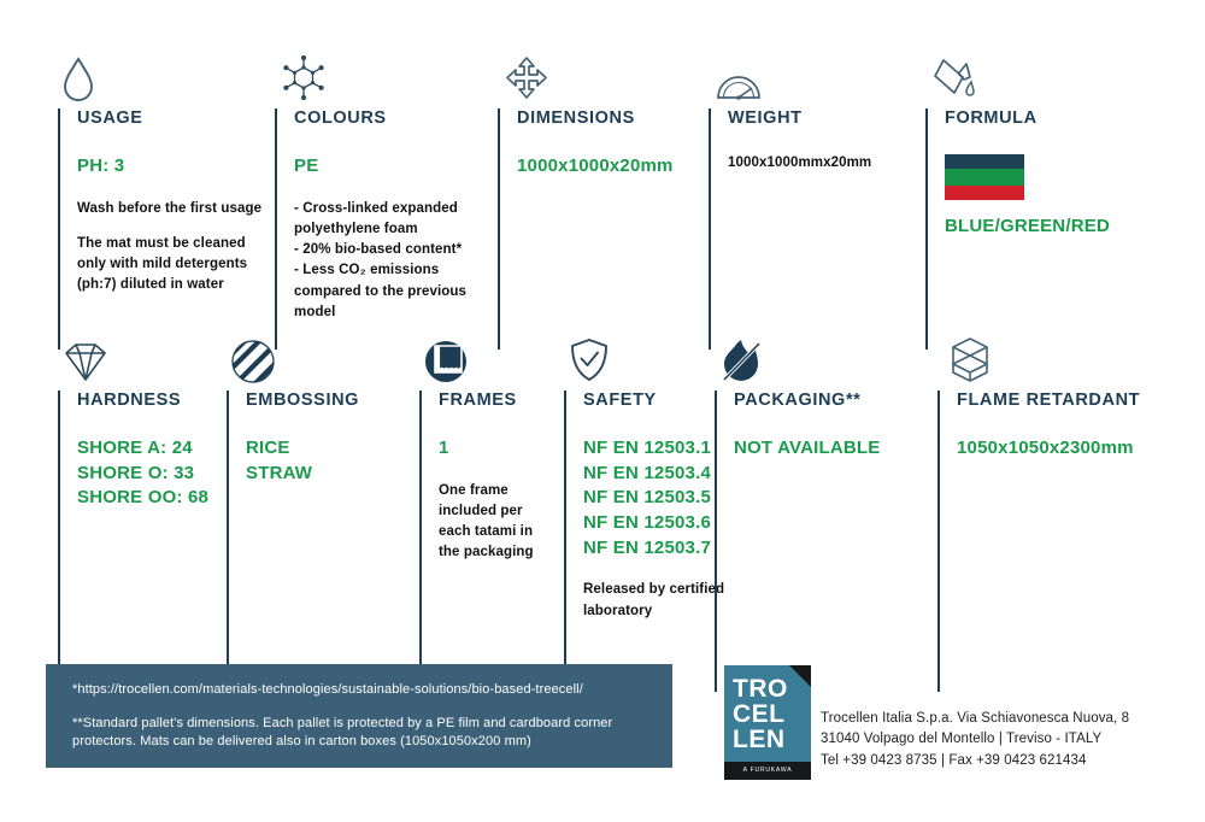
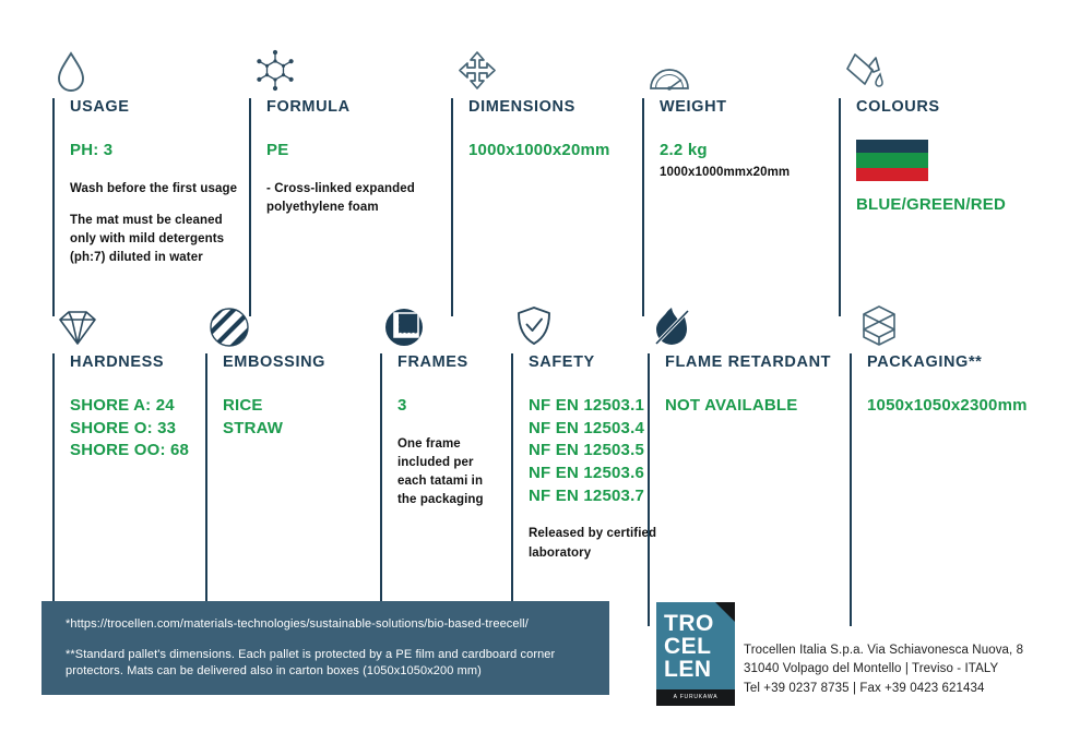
  USAGE
  PH: 3
  Wash before the first usage
  The mat must be cleaned only with mild detergents (ph:7) diluted in water
- COLOURS
+ FORMULA
  PE
  - Cross-linked expanded polyethylene foam
- - 20% bio-based content*
- - Less CO₂ emissions compared to the previous model
  DIMENSIONS
  1000x1000x20mm
  WEIGHT
+ 2.2 kg
  1000x1000mmx20mm
- FORMULA
+ COLOURS
  BLUE/GREEN/RED
  HARDNESS
  SHORE A: 24
  SHORE O: 33
  SHORE OO: 68
  EMBOSSING
  RICE
  STRAW
  FRAMES
- 1
+ 3
  One frame included per each tatami in the packaging
  SAFETY
  NF EN 12503.1
  NF EN 12503.4
  NF EN 12503.5
  NF EN 12503.6
  NF EN 12503.7
  Released by certified laboratory
- PACKAGING**
+ FLAME RETARDANT
  NOT AVAILABLE
- FLAME RETARDANT
+ PACKAGING**
  1050x1050x2300mm
  *https://trocellen.com/materials-technologies/sustainable-solutions/bio-based-treecell/
  **Standard pallet's dimensions. Each pallet is protected by a PE film and cardboard corner protectors. Mats can be delivered also in carton boxes (1050x1050x200 mm)
  TRO
  CEL
  LEN
  Trocellen Italia S.p.a. Via Schiavonesca Nuova, 8
  31040 Volpago del Montello | Treviso - ITALY
- Tel +39 0423 8735 | Fax +39 0423 621434
+ Tel +39 0237 8735 | Fax +39 0423 621434
